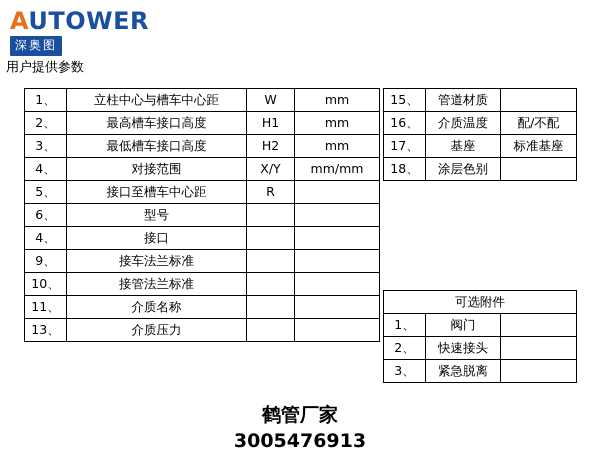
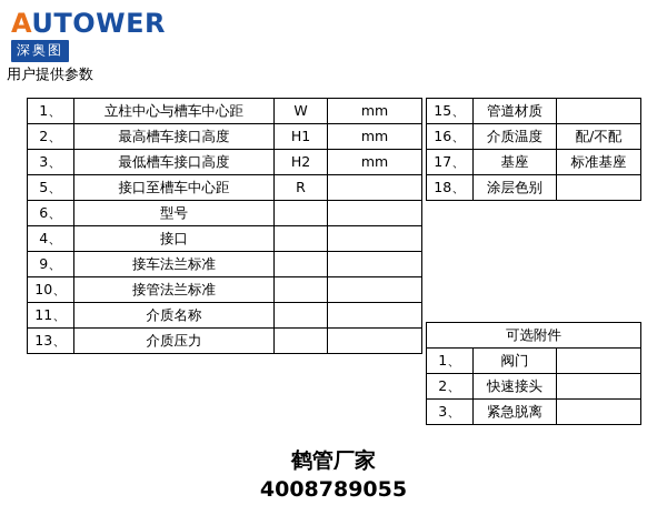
  AUTOWER
  深奥图
  用户提供参数
  1、	立柱中心与槽车中心距	W	mm
  2、	最高槽车接口高度	H1	mm
  3、	最低槽车接口高度	H2	mm
- 4、	对接范围	X/Y	mm/mm
  5、	接口至槽车中心距	R
  6、	型号
  4、	接口
  9、	接车法兰标准
  10、	接管法兰标准
  11、	介质名称
  13、	介质压力
  15、	管道材质
  16、	介质温度	配/不配
  17、	基座	标准基座
  18、	涂层色别
  可选附件
  1、	阀门
  2、	快速接头
  3、	紧急脱离
  鹤管厂家
- 3005476913
+ 4008789055
